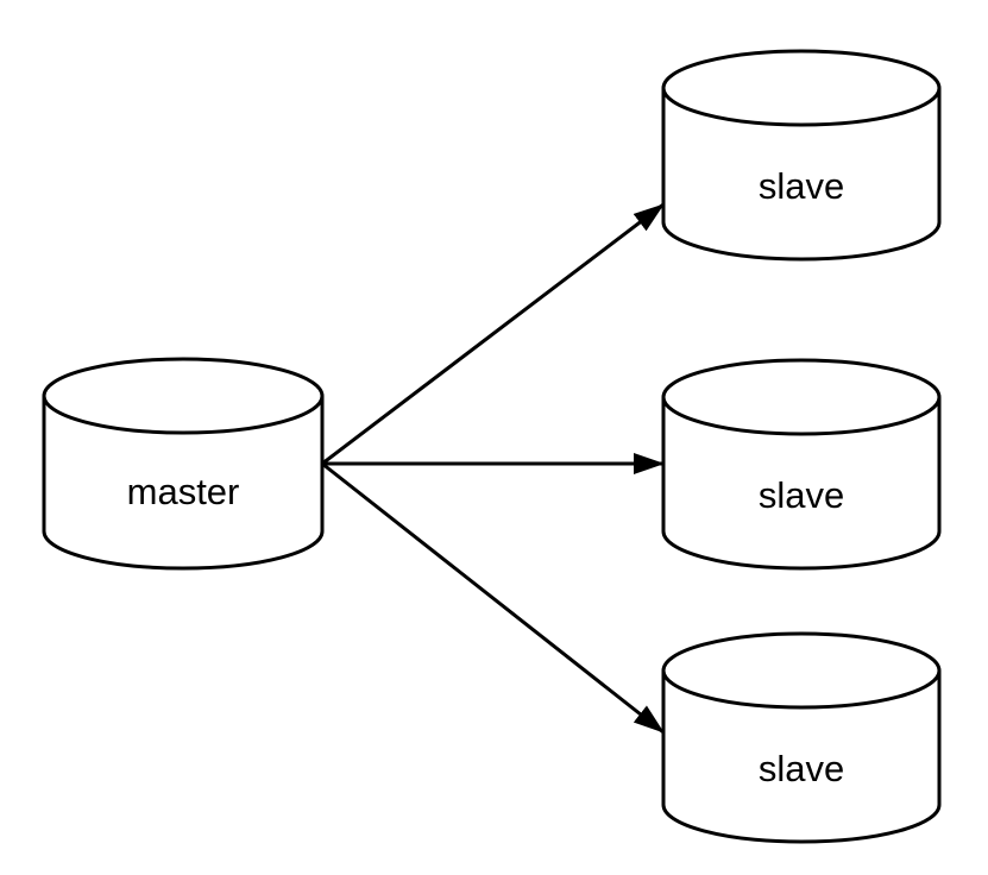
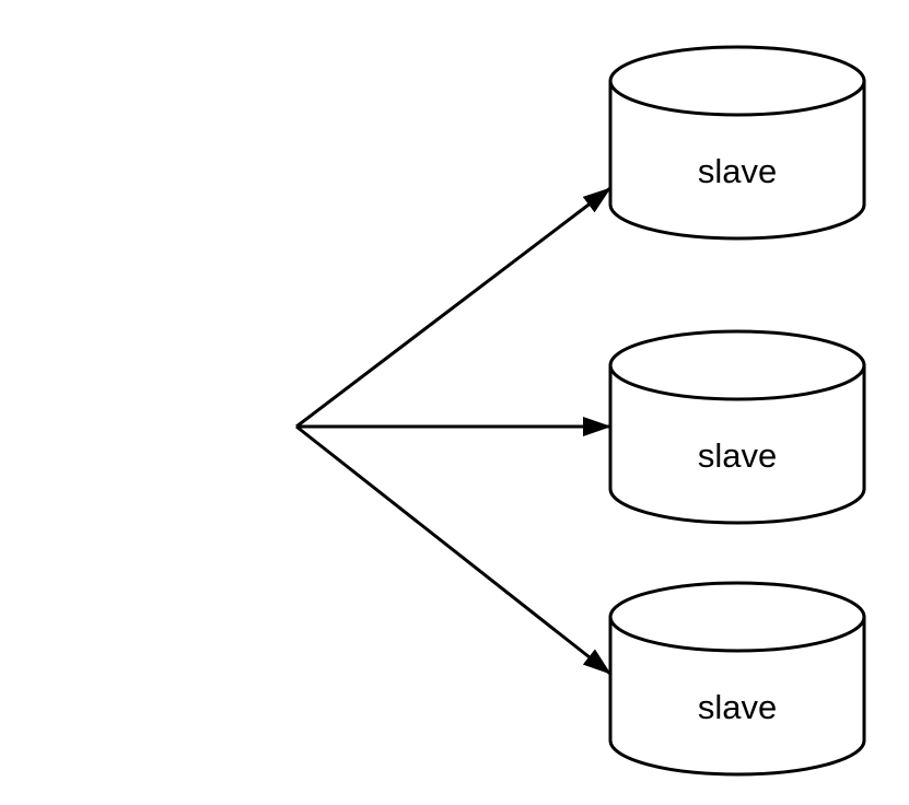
- master
  slave
  slave
  slave
